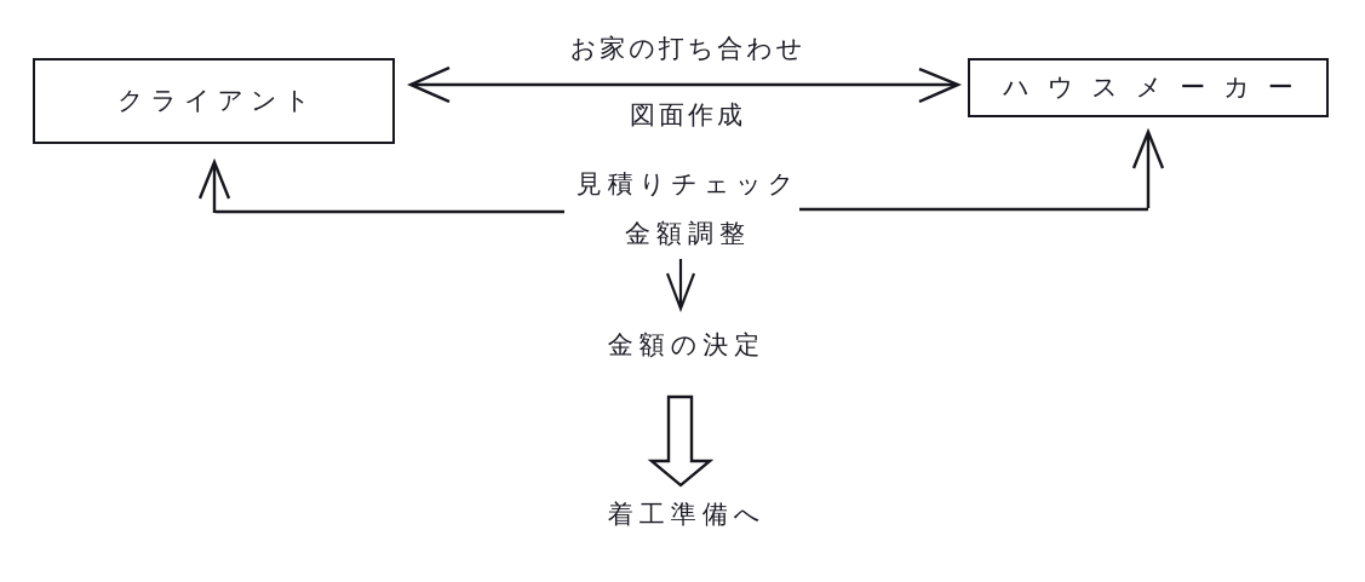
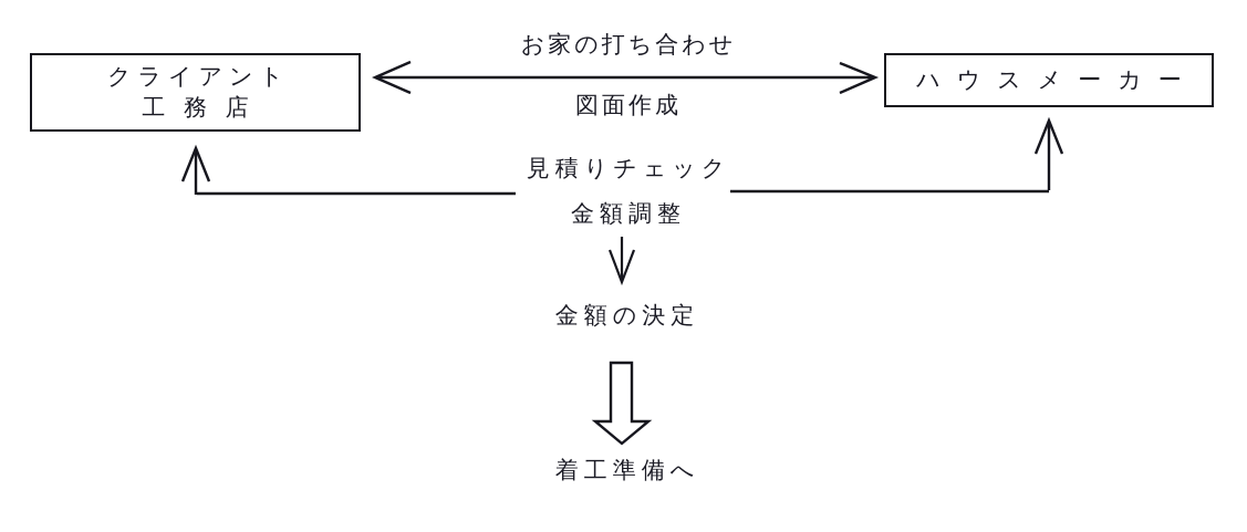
  クライアント
+ 工 務 店
  ハウスメーカー
  お家の打ち合わせ
  図面作成
  見積りチェック
  金額調整
  金額の決定
  着工準備へ
